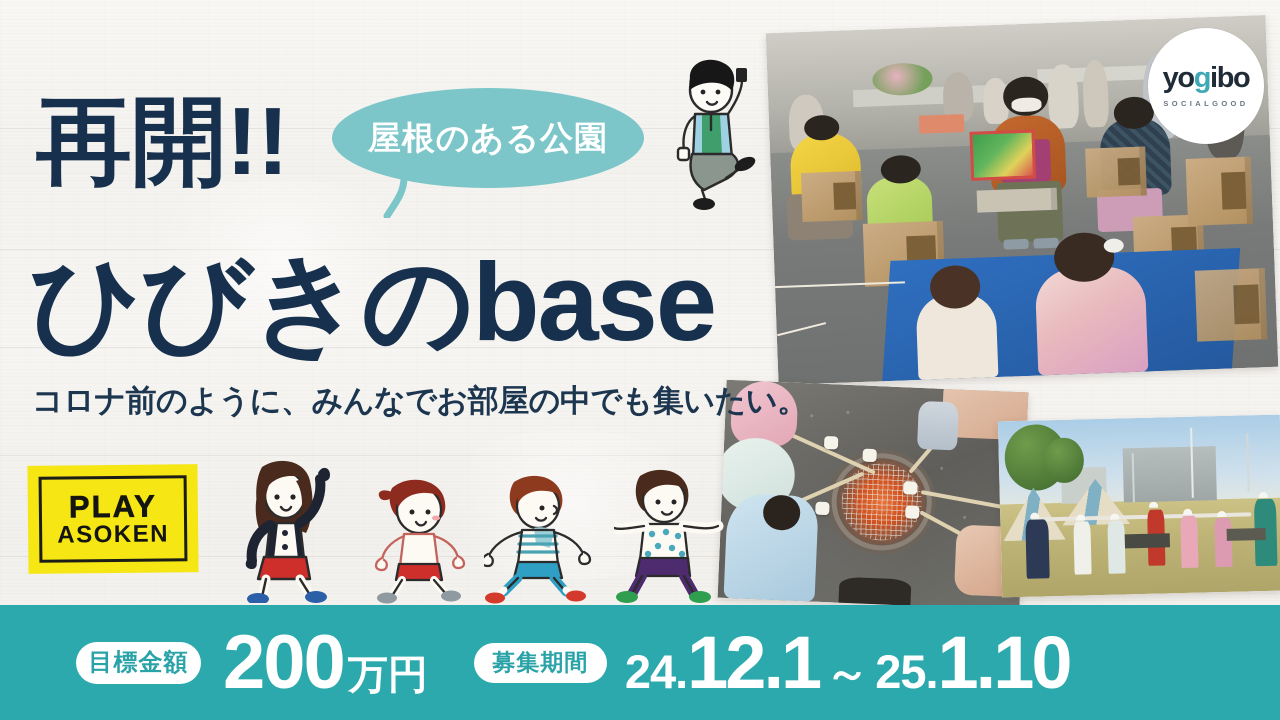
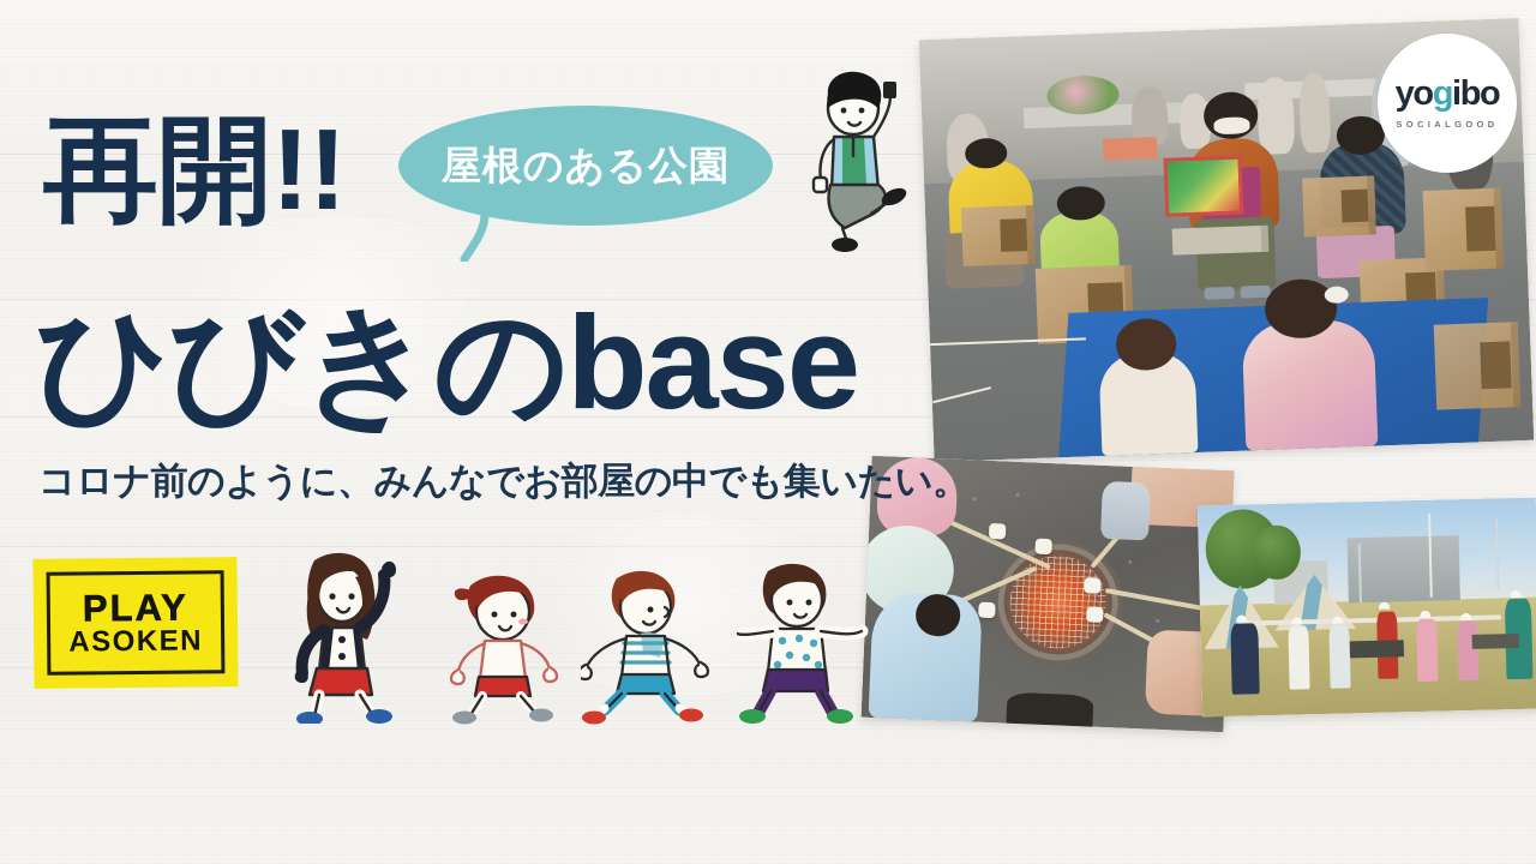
  yogibo
  SOCIALGOOD
  再開!!
  屋根のある公園
  ひびきのbase
  コロナ前のように、みんなでお部屋の中でも集いたい。
  PLAY
  ASOKEN
- 目標金額
- 200
- 万円
- 募集期間
- 24.
- 12.1
- ～
- 25.
- 1.10
